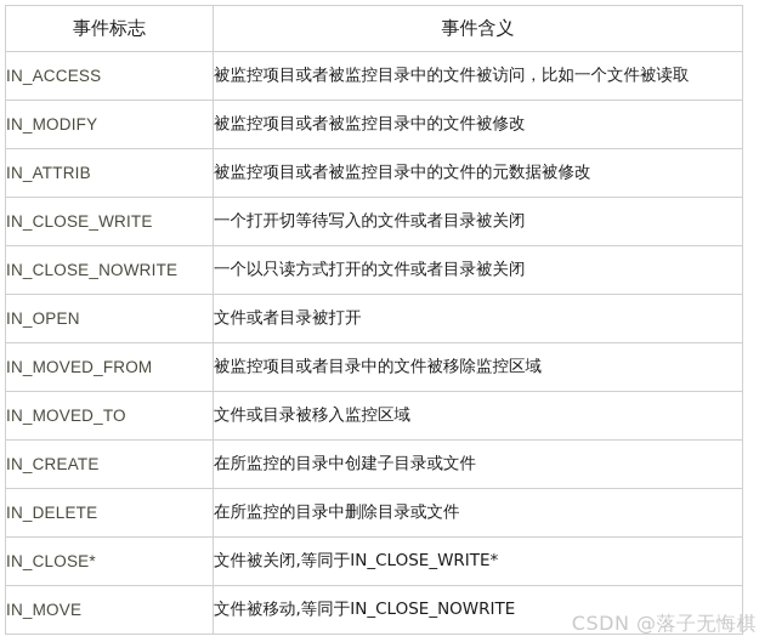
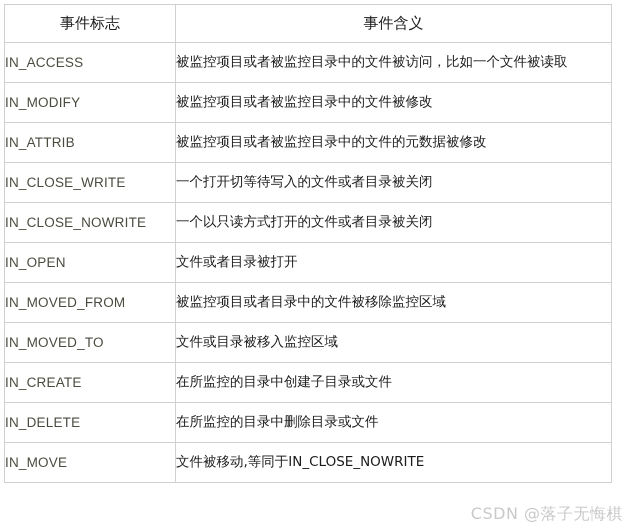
  事件标志	事件含义
  IN_ACCESS	被监控项目或者被监控目录中的文件被访问，比如一个文件被读取
  IN_MODIFY	被监控项目或者被监控目录中的文件被修改
  IN_ATTRIB	被监控项目或者被监控目录中的文件的元数据被修改
  IN_CLOSE_WRITE	一个打开切等待写入的文件或者目录被关闭
  IN_CLOSE_NOWRITE	一个以只读方式打开的文件或者目录被关闭
  IN_OPEN	文件或者目录被打开
  IN_MOVED_FROM	被监控项目或者目录中的文件被移除监控区域
  IN_MOVED_TO	文件或目录被移入监控区域
  IN_CREATE	在所监控的目录中创建子目录或文件
  IN_DELETE	在所监控的目录中删除目录或文件
- IN_CLOSE*	文件被关闭,等同于IN_CLOSE_WRITE*
  IN_MOVE	文件被移动,等同于IN_CLOSE_NOWRITE
  CSDN @落子无悔棋
